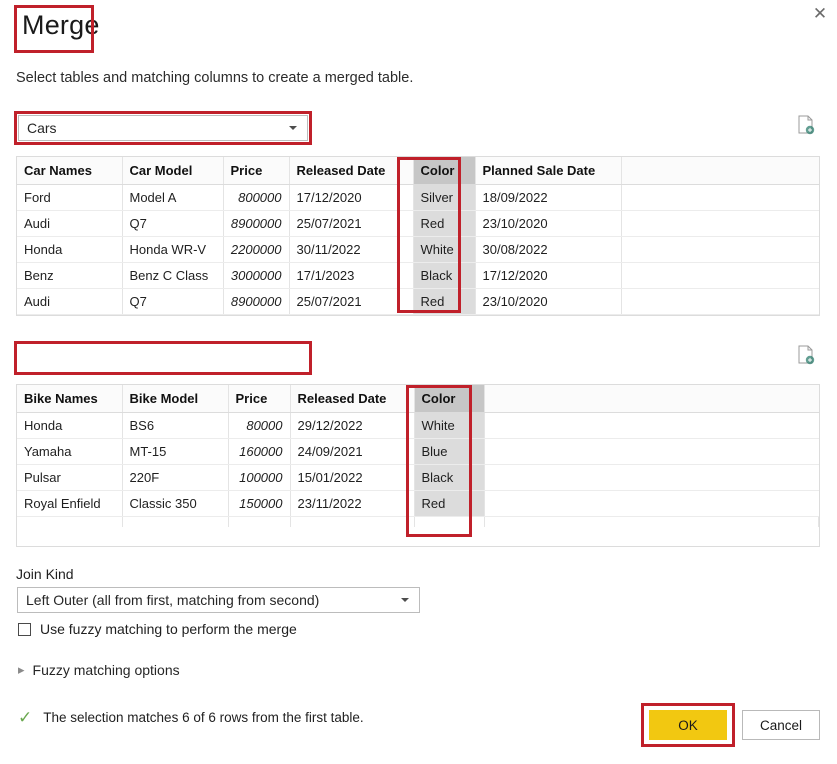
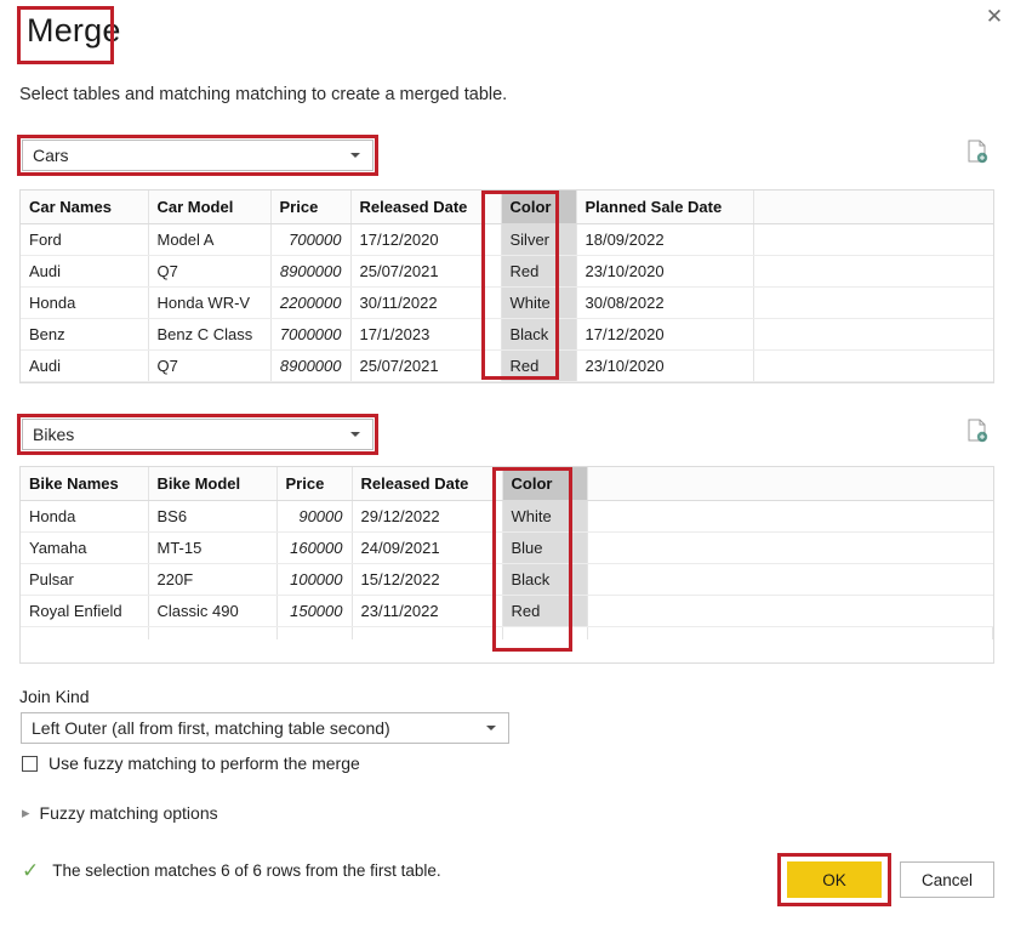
  ✕
  Merge
- Select tables and matching columns to create a merged table.
+ Select tables and matching matching to create a merged table.
  Cars
  Car Names	Car Model	Price	Released Date	Color	Planned Sale Date
- Ford	Model A	800000	17/12/2020	Silver	18/09/2022
+ Ford	Model A	700000	17/12/2020	Silver	18/09/2022
  Audi	Q7	8900000	25/07/2021	Red	23/10/2020
  Honda	Honda WR-V	2200000	30/11/2022	White	30/08/2022
- Benz	Benz C Class	3000000	17/1/2023	Black	17/12/2020
+ Benz	Benz C Class	7000000	17/1/2023	Black	17/12/2020
  Audi	Q7	8900000	25/07/2021	Red	23/10/2020
+ Bikes
  Bike Names	Bike Model	Price	Released Date	Color
- Honda	BS6	80000	29/12/2022	White
+ Honda	BS6	90000	29/12/2022	White
  Yamaha	MT-15	160000	24/09/2021	Blue
- Pulsar	220F	100000	15/01/2022	Black
+ Pulsar	220F	100000	15/12/2022	Black
- Royal Enfield	Classic 350	150000	23/11/2022	Red
+ Royal Enfield	Classic 490	150000	23/11/2022	Red
  Join Kind
- Left Outer (all from first, matching from second)
+ Left Outer (all from first, matching table second)
  Use fuzzy matching to perform the merge
  ▸
  Fuzzy matching options
  ✓
  The selection matches 6 of 6 rows from the first table.
  OK
  Cancel
